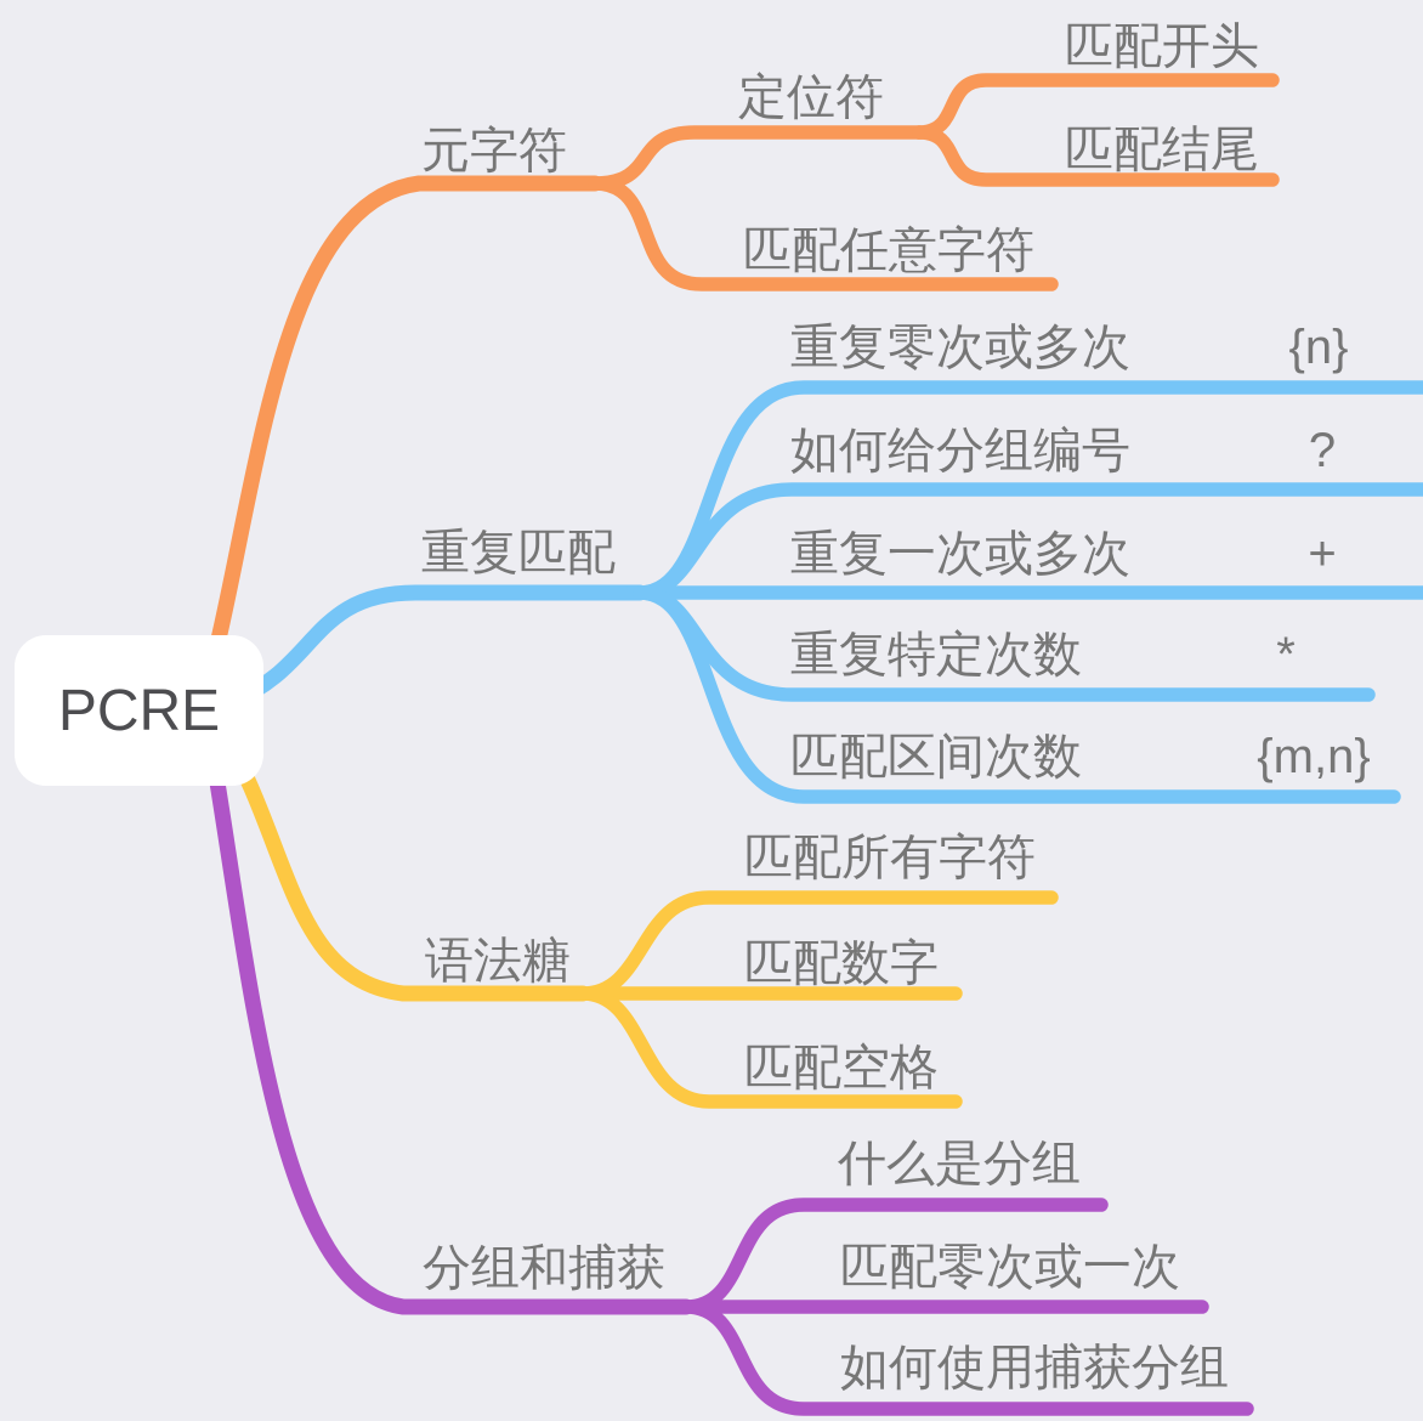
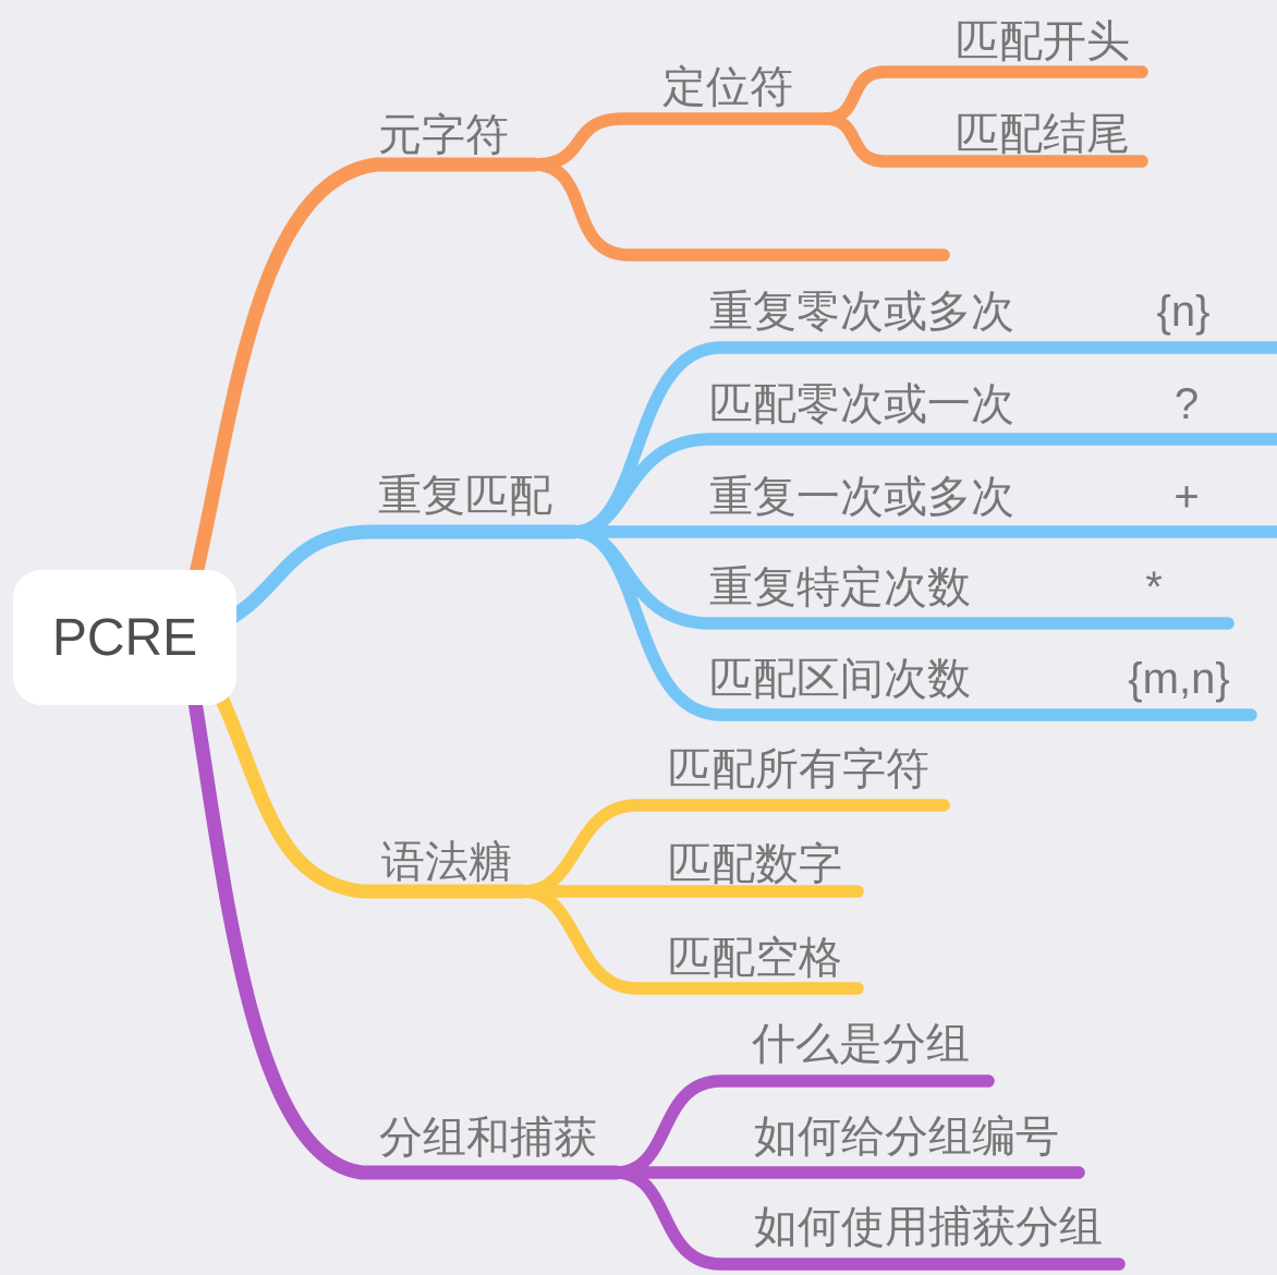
  PCRE
  元字符
  定位符
  匹配开头
  匹配结尾
- 匹配任意字符
  重复匹配
  重复零次或多次
  {n}
- 如何给分组编号
+ 匹配零次或一次
  ?
  重复一次或多次
  +
  重复特定次数
  *
  匹配区间次数
  {m,n}
  语法糖
  匹配所有字符
  匹配数字
  匹配空格
  分组和捕获
  什么是分组
- 匹配零次或一次
+ 如何给分组编号
  如何使用捕获分组
